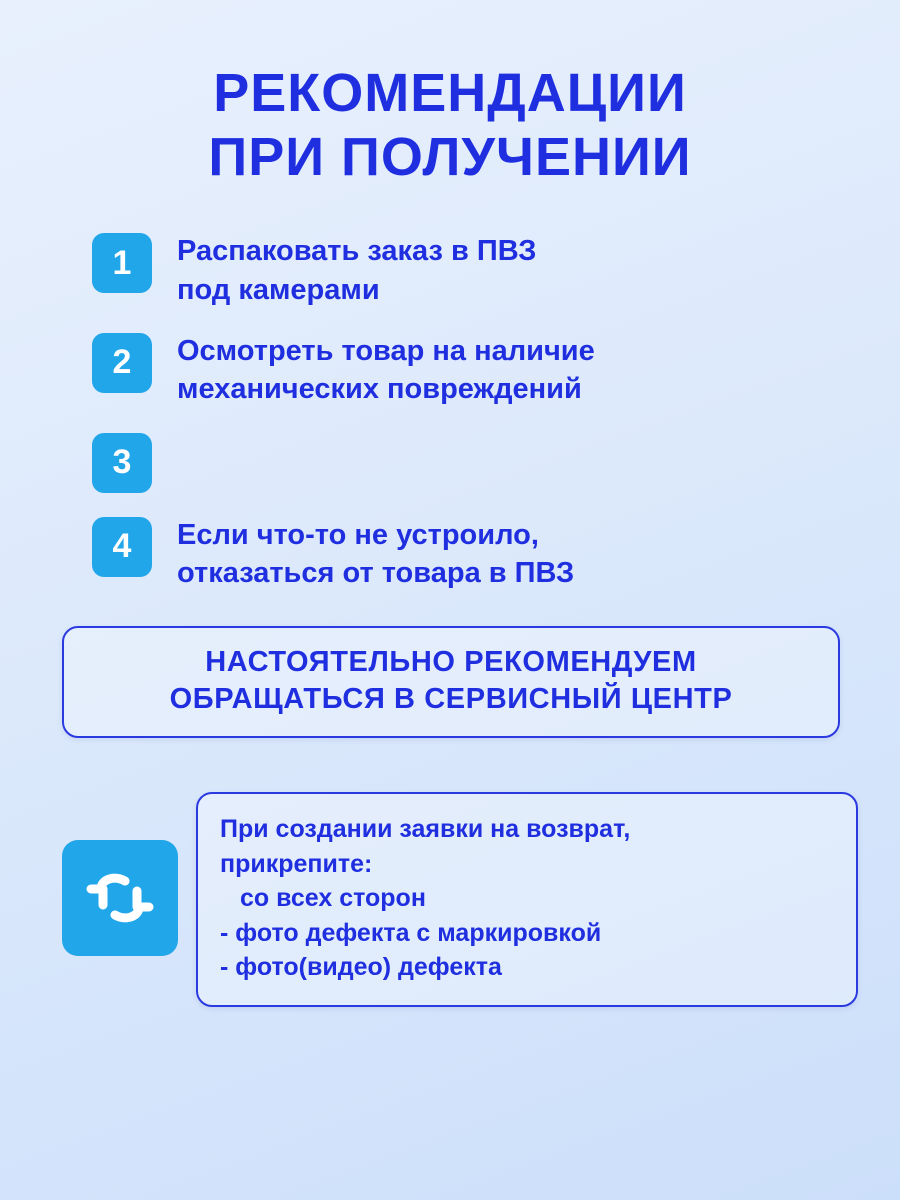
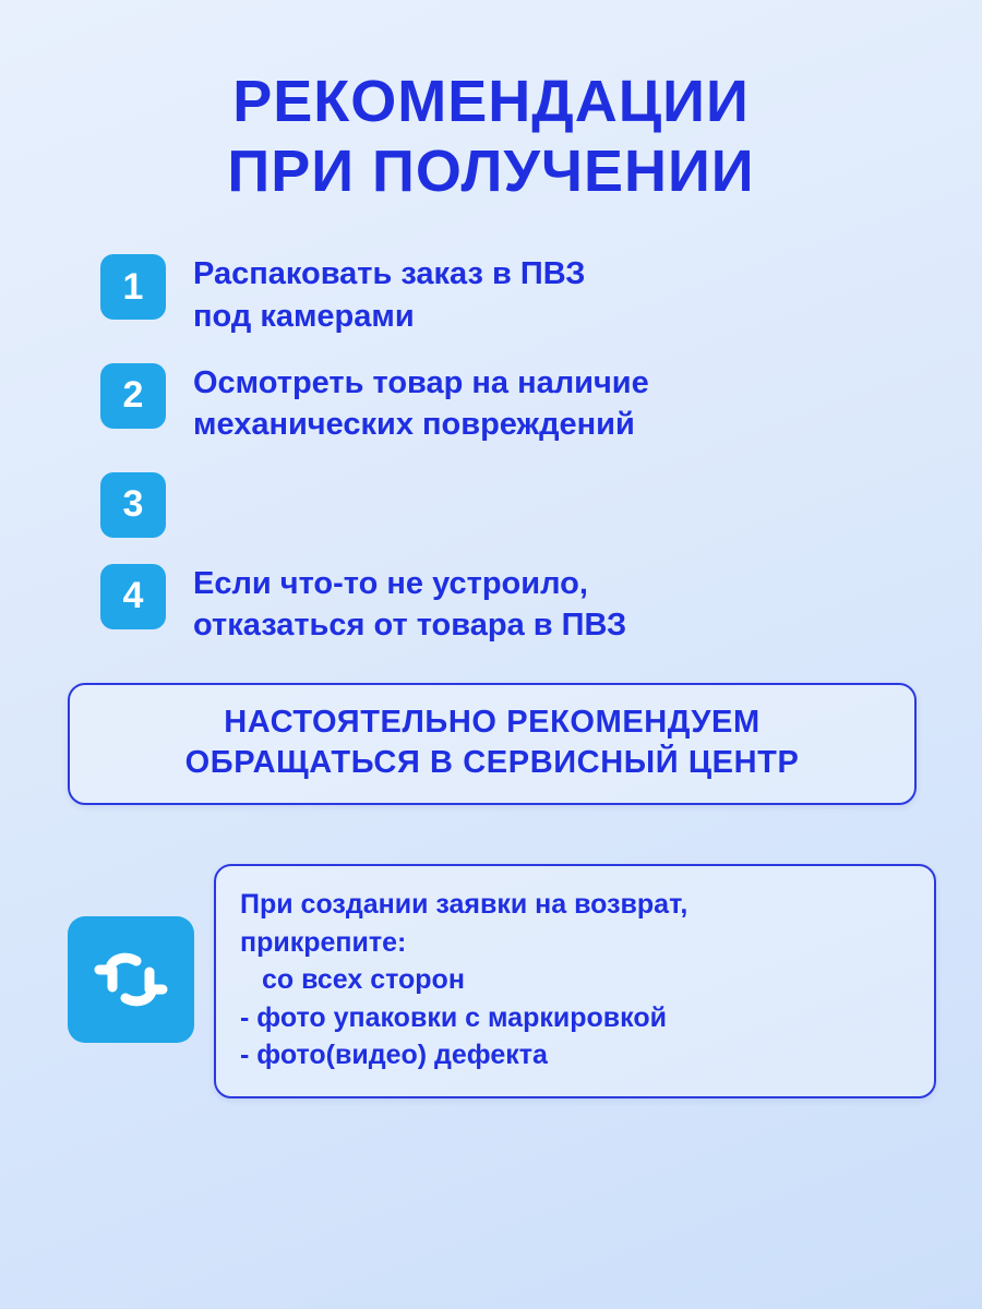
  РЕКОМЕНДАЦИИ
  ПРИ ПОЛУЧЕНИИ
  1
  Распаковать заказ в ПВЗ
  под камерами
  2
  Осмотреть товар на наличие
  механических повреждений
  3
  4
  Если что-то не устроило,
  отказаться от товара в ПВЗ
  НАСТОЯТЕЛЬНО РЕКОМЕНДУЕМ
  ОБРАЩАТЬСЯ В СЕРВИСНЫЙ ЦЕНТР
  При создании заявки на возврат,
  прикрепите:
  со всех сторон
- - фото дефекта с маркировкой
+ - фото упаковки с маркировкой
  - фото(видео) дефекта
